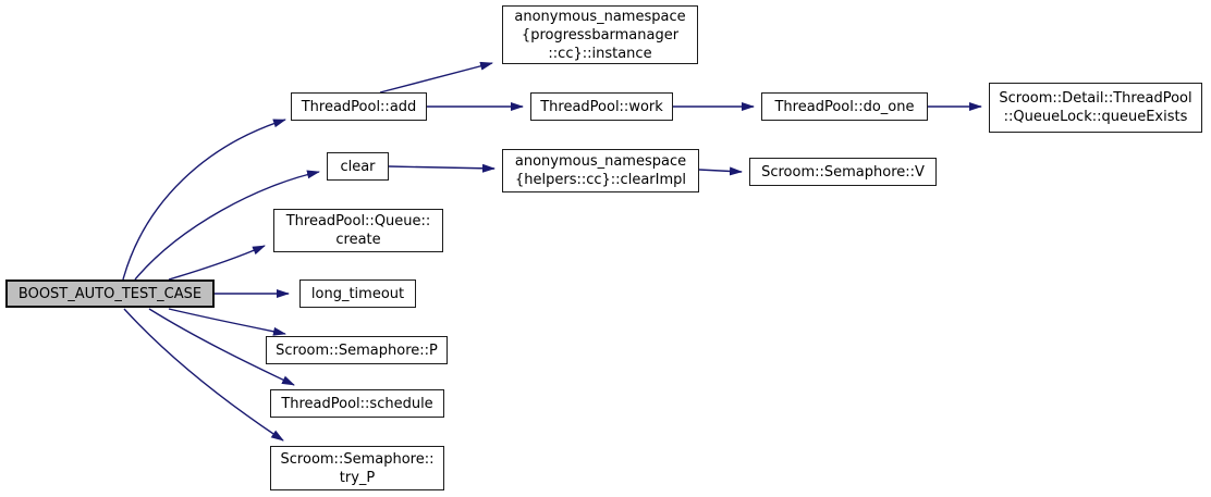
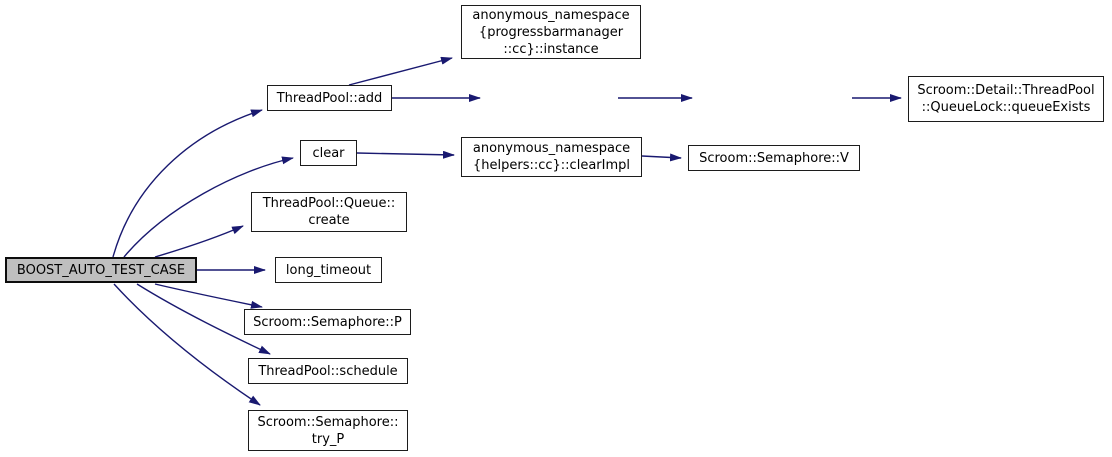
  BOOST_AUTO_TEST_CASE
  ThreadPool::add
  anonymous_namespace
  {progressbarmanager
  ::cc}::instance
- ThreadPool::work
- ThreadPool::do_one
  Scroom::Detail::ThreadPool
  ::QueueLock::queueExists
  clear
  anonymous_namespace
  {helpers::cc}::clearImpl
  Scroom::Semaphore::V
  ThreadPool::Queue::
  create
  long_timeout
  Scroom::Semaphore::P
  ThreadPool::schedule
  Scroom::Semaphore::
  try_P
